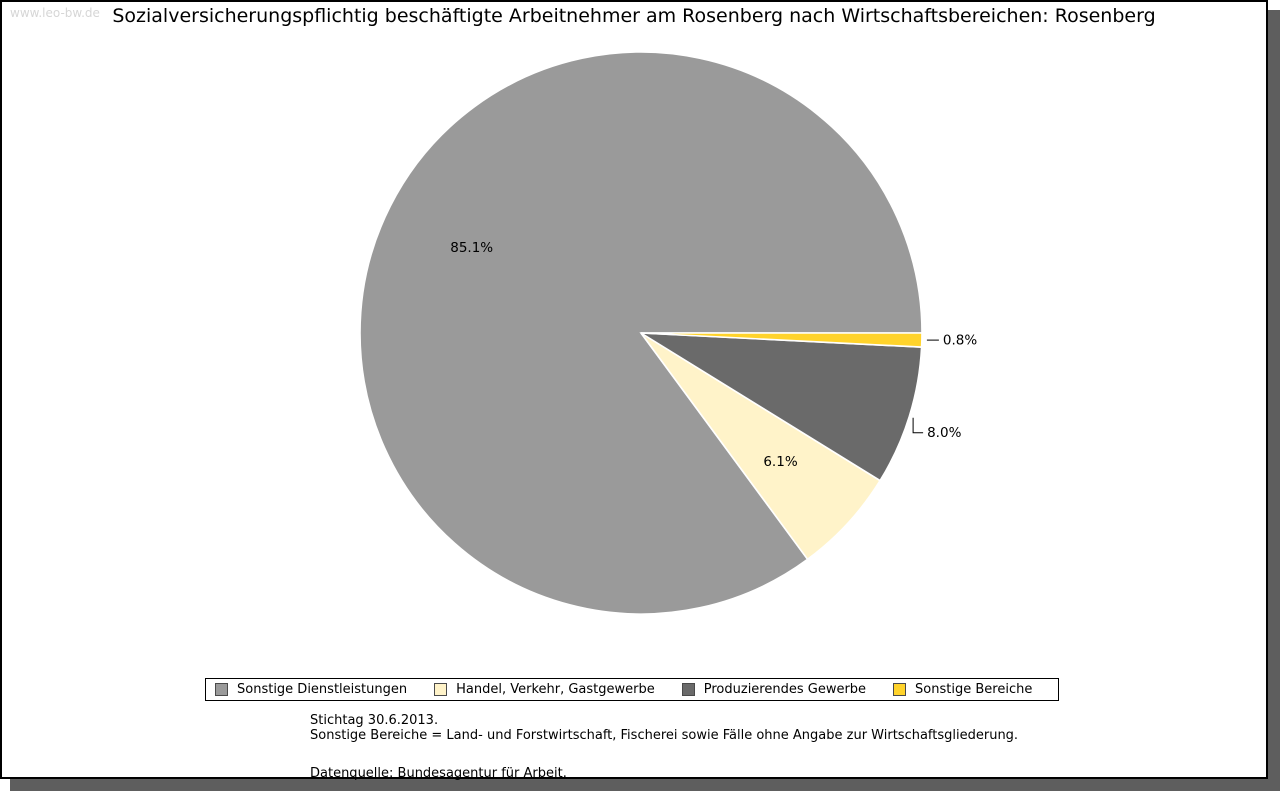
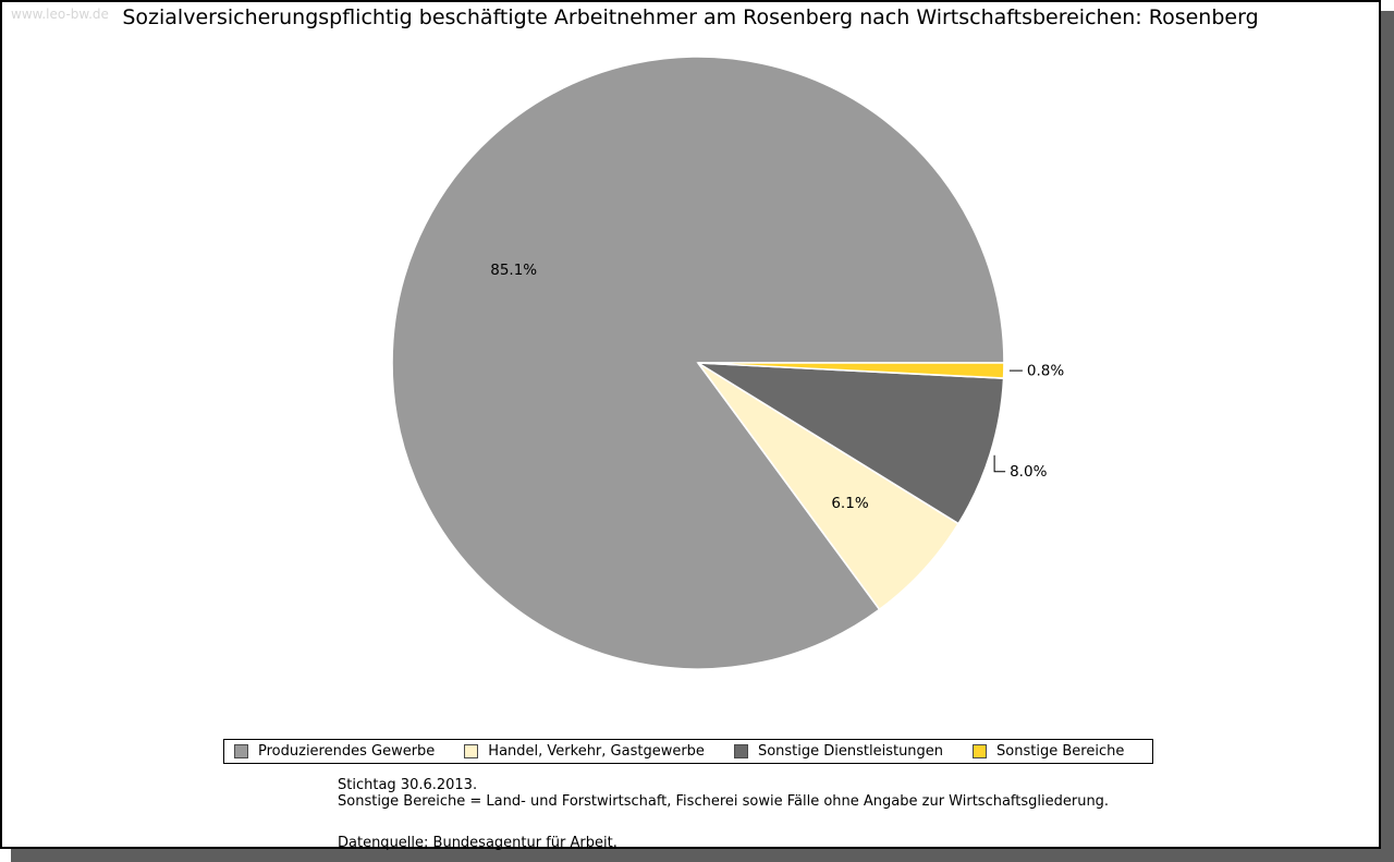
  www.leo-bw.de
  Sozialversicherungspflichtig beschäftigte Arbeitnehmer am Rosenberg nach Wirtschaftsbereichen: Rosenberg
  85.1%
  6.1%
  8.0%
  0.8%
- Sonstige Dienstleistungen
+ Produzierendes Gewerbe
  Handel, Verkehr, Gastgewerbe
- Produzierendes Gewerbe
+ Sonstige Dienstleistungen
  Sonstige Bereiche
  Stichtag 30.6.2013.
  Sonstige Bereiche = Land- und Forstwirtschaft, Fischerei sowie Fälle ohne Angabe zur Wirtschaftsgliederung.
  Datenquelle: Bundesagentur für Arbeit.
